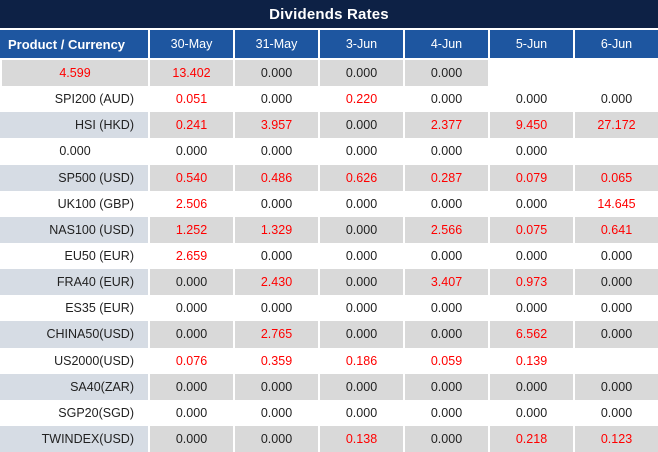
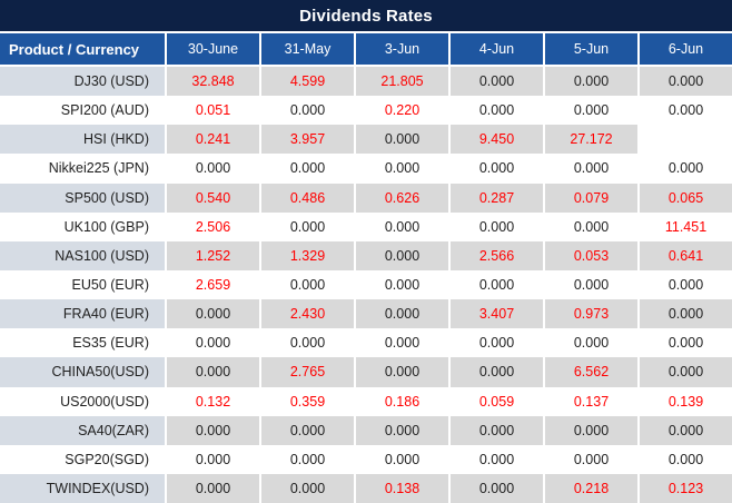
  Dividends Rates
  Product / Currency
- 30-May
+ 30-June
  31-May
  3-Jun
  4-Jun
  5-Jun
  6-Jun
+ DJ30 (USD)
+ 32.848
  4.599
- 13.402
+ 21.805
  0.000
  0.000
  0.000
  SPI200 (AUD)
  0.051
  0.000
  0.220
  0.000
  0.000
  0.000
  HSI (HKD)
  0.241
  3.957
  0.000
- 2.377
  9.450
  27.172
+ Nikkei225 (JPN)
  0.000
  0.000
  0.000
  0.000
  0.000
  0.000
  SP500 (USD)
  0.540
  0.486
  0.626
  0.287
  0.079
  0.065
  UK100 (GBP)
  2.506
  0.000
  0.000
  0.000
  0.000
- 14.645
+ 11.451
  NAS100 (USD)
  1.252
  1.329
  0.000
  2.566
- 0.075
+ 0.053
  0.641
  EU50 (EUR)
  2.659
  0.000
  0.000
  0.000
  0.000
  0.000
  FRA40 (EUR)
  0.000
  2.430
  0.000
  3.407
  0.973
  0.000
  ES35 (EUR)
  0.000
  0.000
  0.000
  0.000
  0.000
  0.000
  CHINA50(USD)
  0.000
  2.765
  0.000
  0.000
  6.562
  0.000
  US2000(USD)
- 0.076
+ 0.132
  0.359
  0.186
  0.059
+ 0.137
  0.139
  SA40(ZAR)
  0.000
  0.000
  0.000
  0.000
  0.000
  0.000
  SGP20(SGD)
  0.000
  0.000
  0.000
  0.000
  0.000
  0.000
  TWINDEX(USD)
  0.000
  0.000
  0.138
  0.000
  0.218
  0.123
